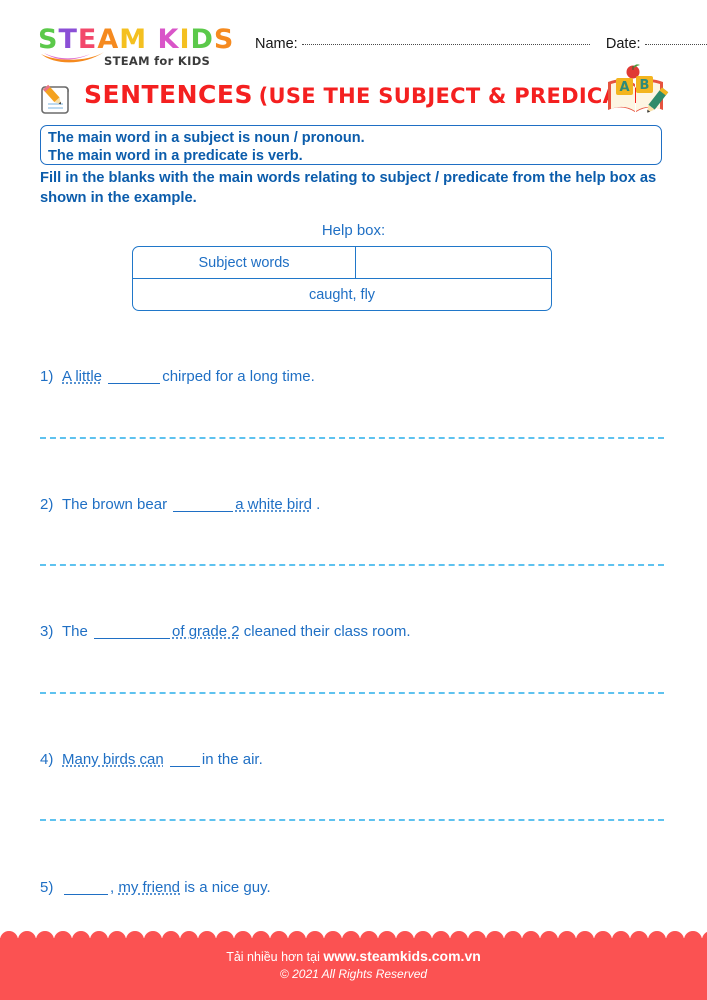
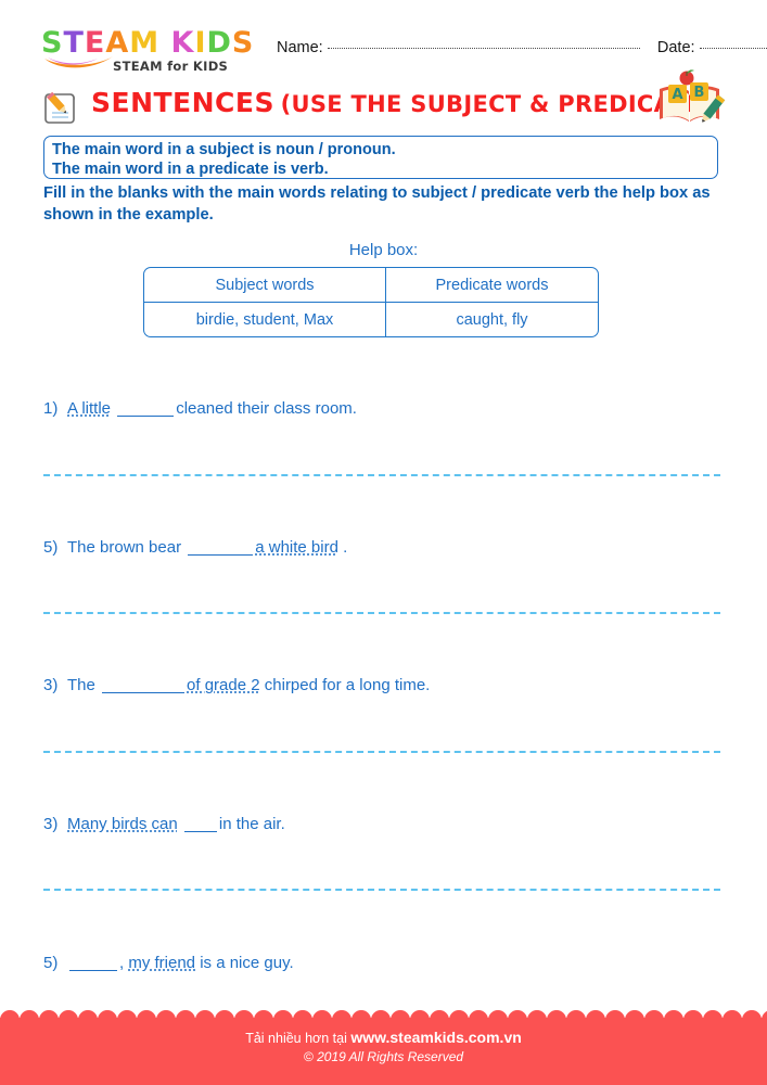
  STEAM KIDS
  STEAM for KIDS
  Name: Date:
  SENTENCES (USE THE SUBJECT & PREDIC
  A
  B
  The main word in a subject is noun / pronoun.
  The main word in a predicate is verb.
- Fill in the blanks with the main words relating to subject / predicate from the help box as shown in the example.
+ Fill in the blanks with the main words relating to subject / predicate verb the help box as shown in the example.
  Help box:
  Subject words
+ Predicate words
+ birdie, student, Max
  caught, fly
- 1) A little chirped for a long time.
+ 1) A little cleaned their class room.
- 2) The brown bear a white bird .
+ 5) The brown bear a white bird .
- 3) The of grade 2 cleaned their class room.
+ 3) The of grade 2 chirped for a long time.
- 4) Many birds can in the air.
+ 3) Many birds can in the air.
  5) , my friend is a nice guy.
  Tải nhiều hơn tại www.steamkids.com.vn
- © 2021 All Rights Reserved
+ © 2019 All Rights Reserved
